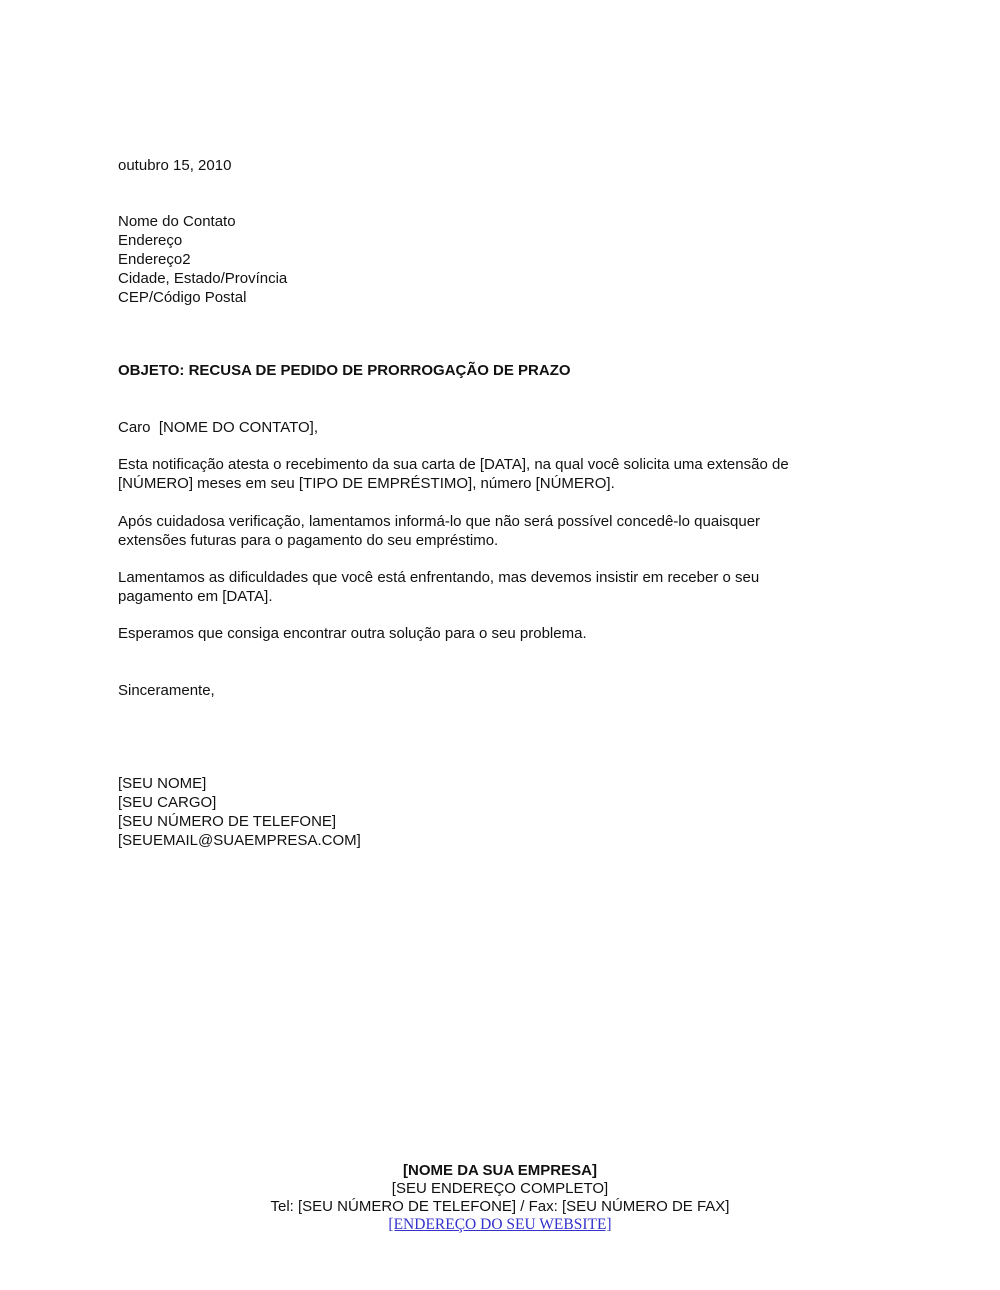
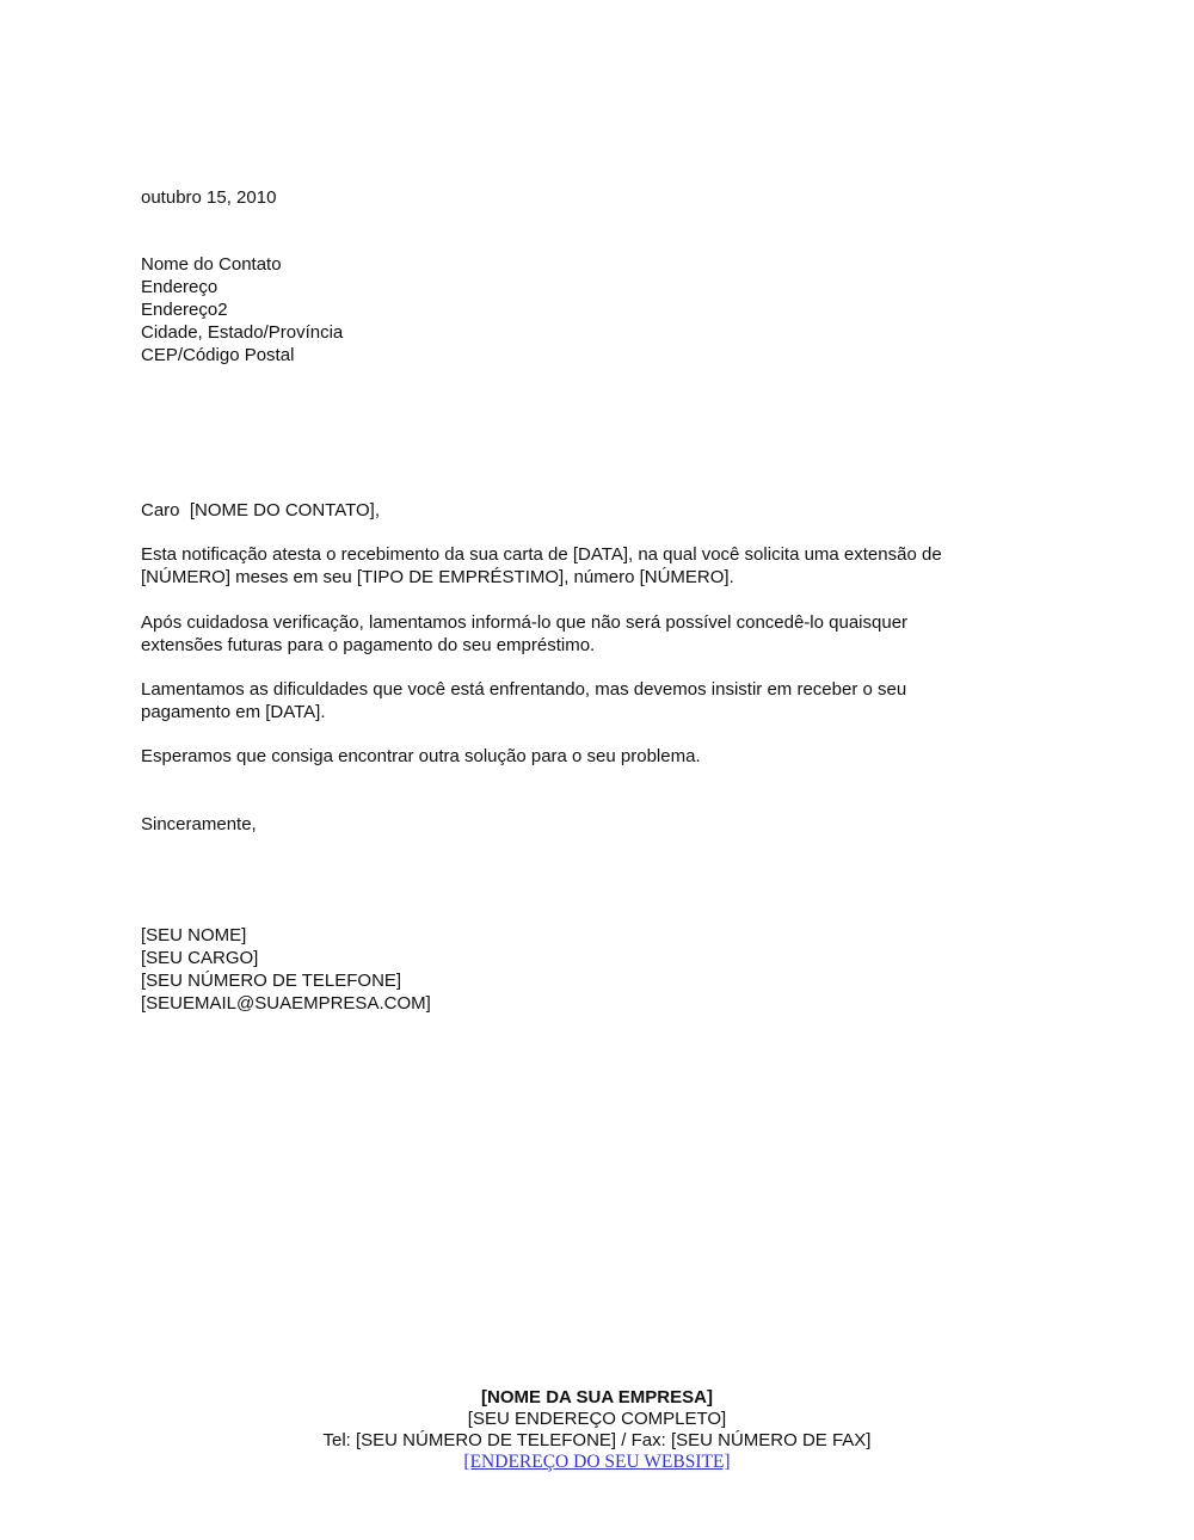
  outubro 15, 2010
  Nome do Contato
  Endereço
  Endereço2
  Cidade, Estado/Província
  CEP/Código Postal
- OBJETO: RECUSA DE PEDIDO DE PRORROGAÇÃO DE PRAZO
  Caro [NOME DO CONTATO],
  Esta notificação atesta o recebimento da sua carta de [DATA], na qual você solicita uma extensão de
  [NÚMERO] meses em seu [TIPO DE EMPRÉSTIMO], número [NÚMERO].
  Após cuidadosa verificação, lamentamos informá-lo que não será possível concedê-lo quaisquer
  extensões futuras para o pagamento do seu empréstimo.
  Lamentamos as dificuldades que você está enfrentando, mas devemos insistir em receber o seu
  pagamento em [DATA].
  Esperamos que consiga encontrar outra solução para o seu problema.
  Sinceramente,
  [SEU NOME]
  [SEU CARGO]
  [SEU NÚMERO DE TELEFONE]
  [SEUEMAIL@SUAEMPRESA.COM]
  [NOME DA SUA EMPRESA]
  [SEU ENDEREÇO COMPLETO]
  Tel: [SEU NÚMERO DE TELEFONE] / Fax: [SEU NÚMERO DE FAX]
  [ENDEREÇO DO SEU WEBSITE]
